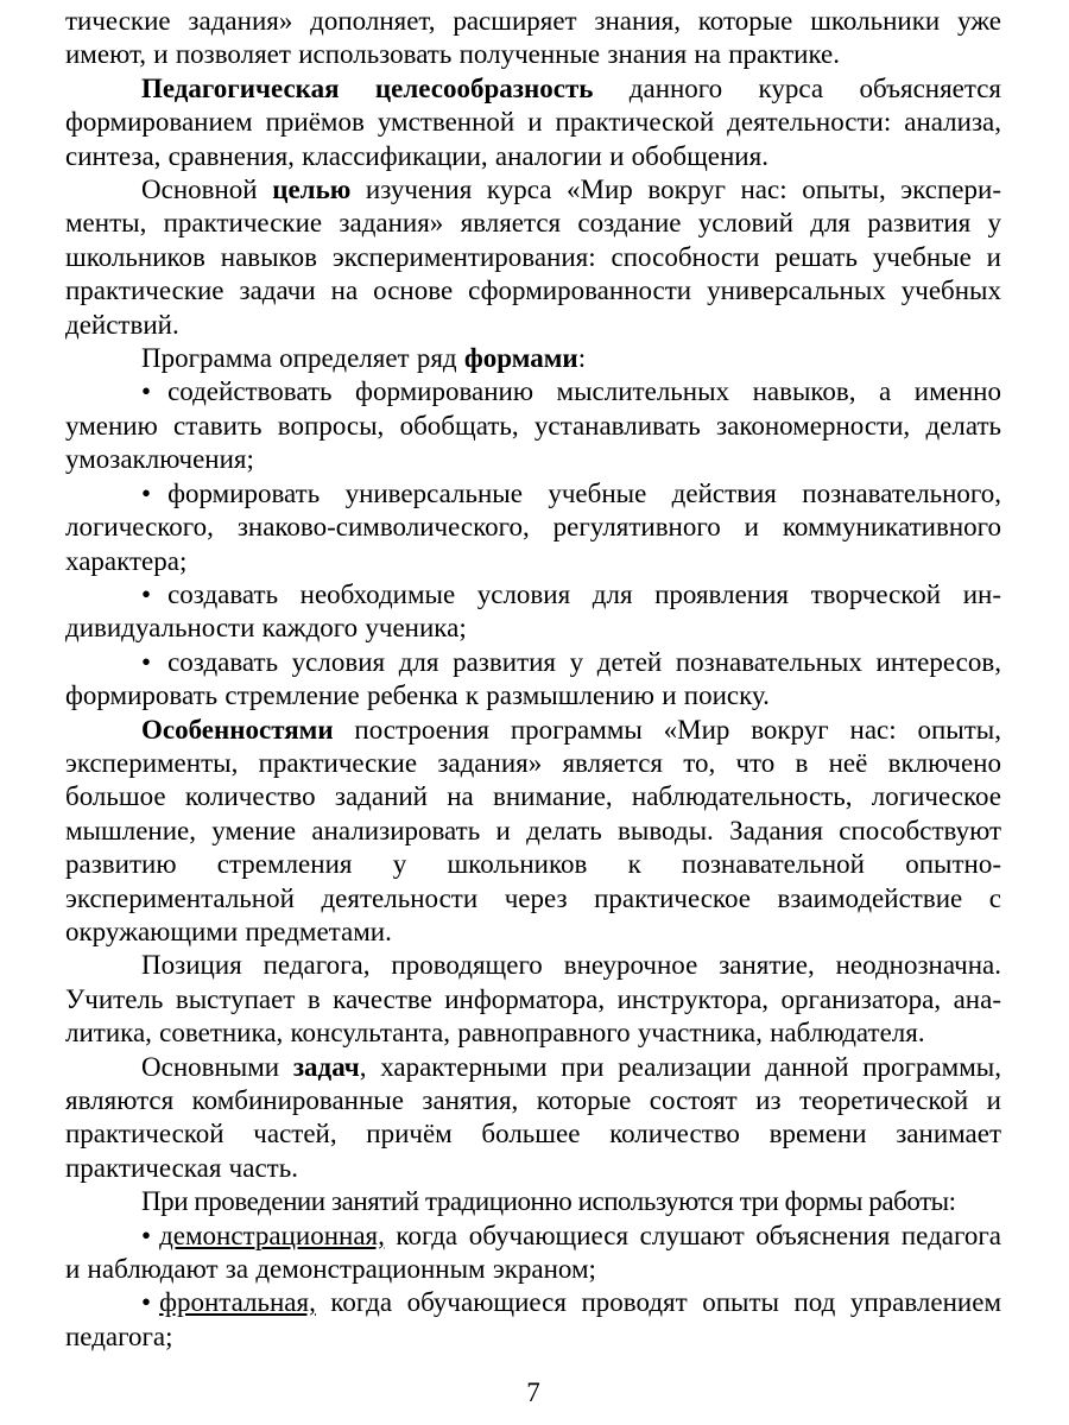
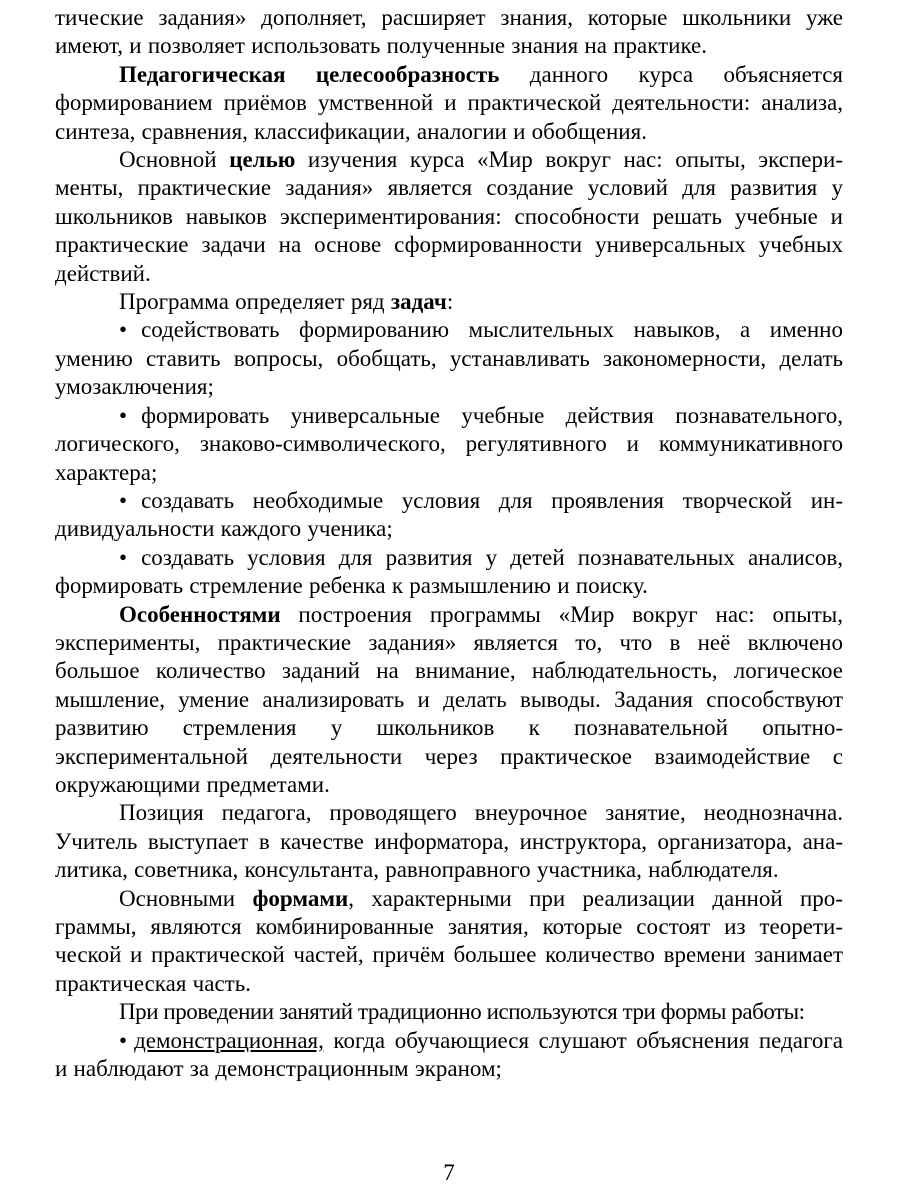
  тические задания» дополняет, расширяет знания, которые школьники уже имеют, и позволяет использовать полученные знания на практике.
  Педагогическая целесообразность данного курса объясняется формированием приёмов умственной и практической деятельности: анали­за, синтеза, сравнения, классификации, аналогии и обобщения.
  Основной целью изучения курса «Мир вокруг нас: опыты, экспери­енты, практические задания» является создание условий для развития у школьников навыков экспериментирования: способности решать учебные и практические задачи на основе сформированности универсальных учеб­ных действий.
- Программа определяет ряд формами:
+ Программа определяет ряд задач:
  • содействовать формированию мыслительных навыков, а именно умению ставить вопросы, обобщать, устанавливать закономерности, де­лать умозаключения;
  • формировать универсальные учебные действия познавательного, логического, знаково-символического, регулятивного и коммуникативного характера;
  • создавать необходимые условия для проявления творческой ин­ивидуальности каждого ученика;
- • создавать условия для развития у детей познавательных интере­сов, формировать стремление ребенка к размышлению и поиску.
+ • создавать условия для развития у детей познавательных анали­сов, формировать стремление ребенка к размышлению и поиску.
  Особенностями построения программы «Мир вокруг нас: опыты, эксперименты, практические задания» является то, что в неё включено большое количество заданий на внимание, наблюдательность, логическое мышление, умение анализировать и делать выводы. Задания способствуют развитию стремления у школьников к познавательной опытно-экспериментальной деятельности через практическое взаимодействие с окружающими предметами.
  Позиция педагога, проводящего внеурочное занятие, неоднозначна. Учитель выступает в качестве информатора, инструктора, организатора, ана­итика, советника, консультанта, равноправного участника, наблюдателя.
- Основными задач, характерными при реализации данной про­граммы, являются комбинированные занятия, которые состоят из теорети­ческой и практической частей, причём большее количество времени зани­мает практическая часть.
+ Основными формами, характерными при реализации данной про­раммы, являются комбинированные занятия, которые состоят из теорети­еской и практической частей, причём большее количество времени зани­мает практическая часть.
  При проведении занятий традиционно используются три формы работы:
  • демонстрационная, когда обучающиеся слушают объяснения пе­дагога и наблюдают за демонстрационным экраном;
- • фронтальная, когда обучающиеся проводят опыты под управлением педагога;
  7
